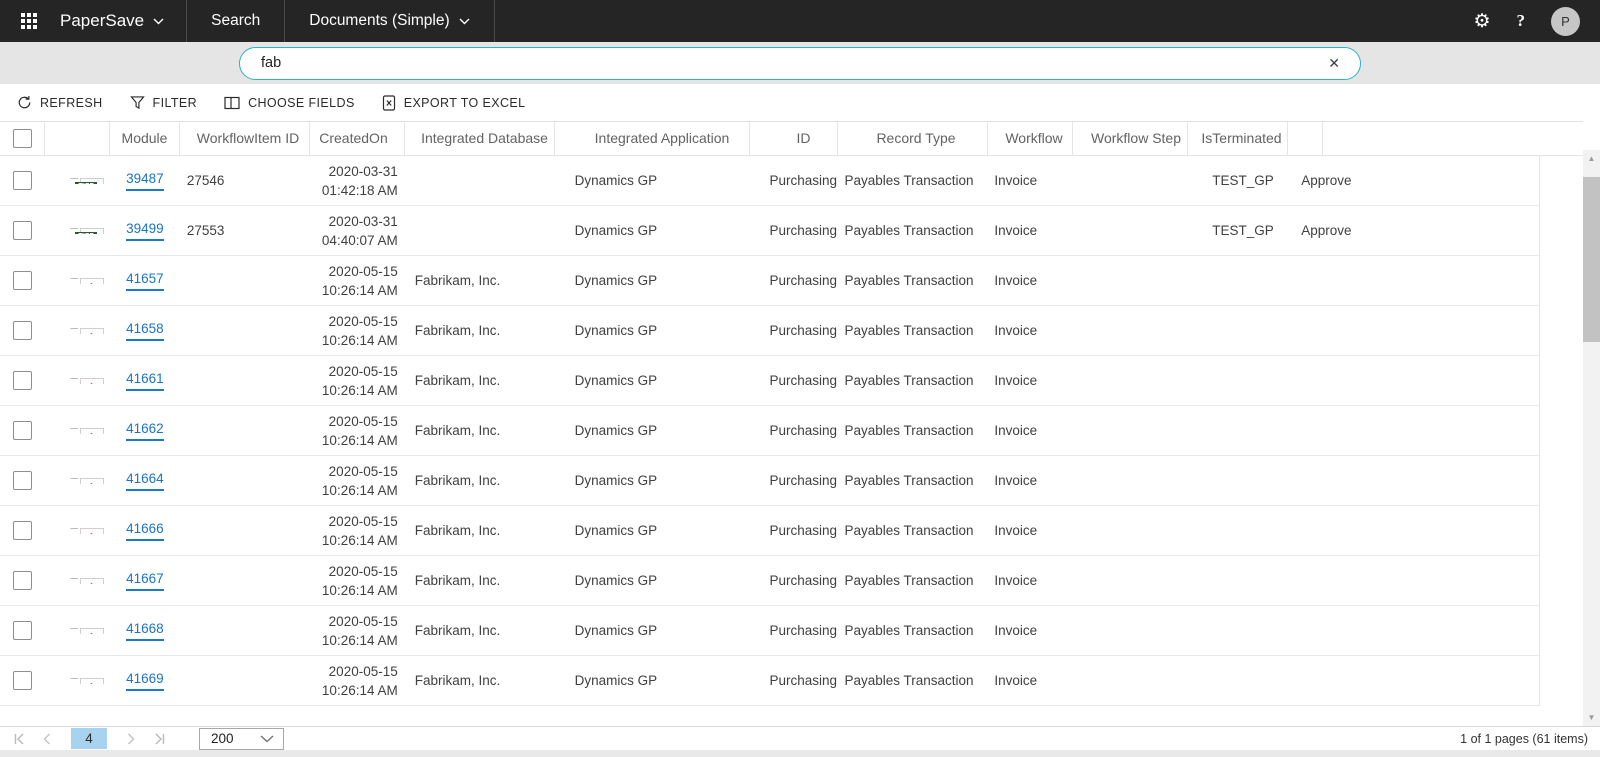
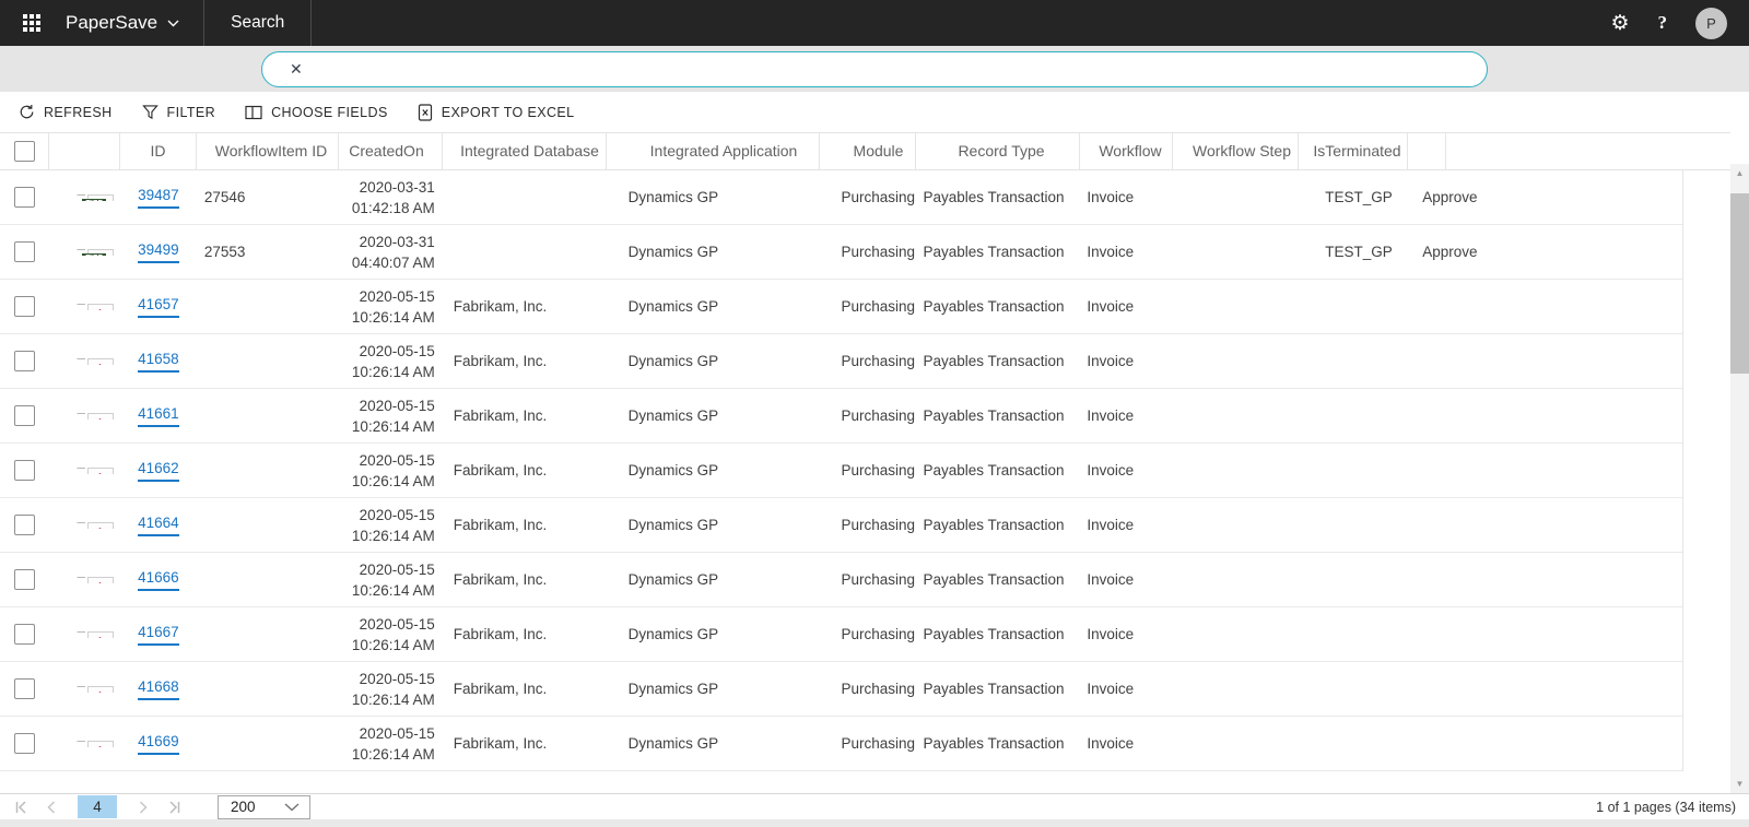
  PaperSave
  Search
- Documents (Simple)
  ⚙
  ?
  P
- fab
  ✕
  REFRESH
  FILTER
  CHOOSE FIELDS
  EXPORT TO EXCEL
- Module
+ ID
  WorkflowItem ID
  CreatedOn
  Integrated Database
  Integrated Application
- ID
+ Module
  Record Type
  Workflow
  Workflow Step
  IsTerminated
  39487
  27546
  2020-03-31
  01:42:18 AM
  Dynamics GP
  Purchasing
  Payables Transaction
  Invoice
  TEST_GP
  Approve
  39499
  27553
  2020-03-31
  04:40:07 AM
  Dynamics GP
  Purchasing
  Payables Transaction
  Invoice
  TEST_GP
  Approve
  41657
  2020-05-15
  10:26:14 AM
  Fabrikam, Inc.
  Dynamics GP
  Purchasing
  Payables Transaction
  Invoice
  41658
  2020-05-15
  10:26:14 AM
  Fabrikam, Inc.
  Dynamics GP
  Purchasing
  Payables Transaction
  Invoice
  41661
  2020-05-15
  10:26:14 AM
  Fabrikam, Inc.
  Dynamics GP
  Purchasing
  Payables Transaction
  Invoice
  41662
  2020-05-15
  10:26:14 AM
  Fabrikam, Inc.
  Dynamics GP
  Purchasing
  Payables Transaction
  Invoice
  41664
  2020-05-15
  10:26:14 AM
  Fabrikam, Inc.
  Dynamics GP
  Purchasing
  Payables Transaction
  Invoice
  41666
  2020-05-15
  10:26:14 AM
  Fabrikam, Inc.
  Dynamics GP
  Purchasing
  Payables Transaction
  Invoice
  41667
  2020-05-15
  10:26:14 AM
  Fabrikam, Inc.
  Dynamics GP
  Purchasing
  Payables Transaction
  Invoice
  41668
  2020-05-15
  10:26:14 AM
  Fabrikam, Inc.
  Dynamics GP
  Purchasing
  Payables Transaction
  Invoice
  41669
  2020-05-15
  10:26:14 AM
  Fabrikam, Inc.
  Dynamics GP
  Purchasing
  Payables Transaction
  Invoice
  ▲
  ▼
  4
  200
- 1 of 1 pages (61 items)
+ 1 of 1 pages (34 items)
